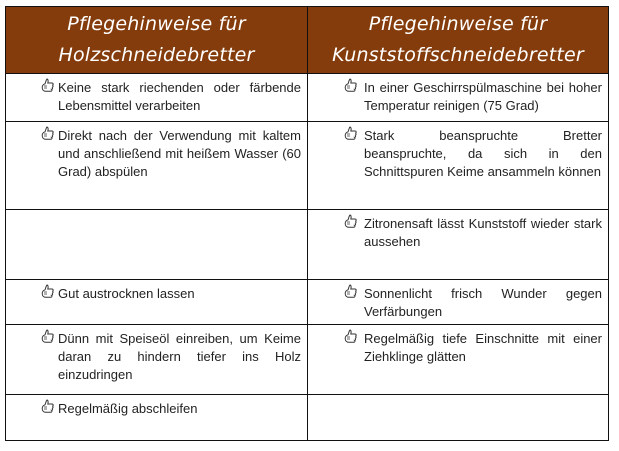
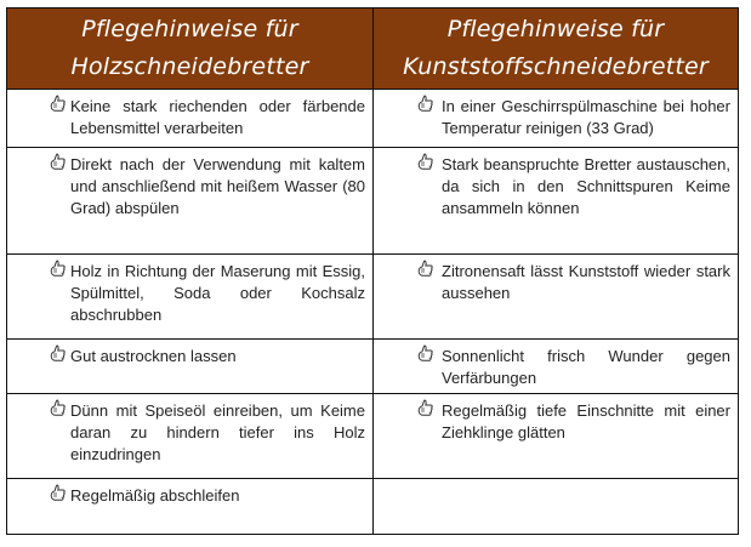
  Pflegehinweise für
  Holzschneidebretter
  Pflegehinweise für
  Kunststoffschneidebretter
  Keine stark riechenden oder färbende Lebensmittel verarbeiten
- In einer Geschirrspülmaschine bei hoher Temperatur reinigen (75 Grad)
+ In einer Geschirrspülmaschine bei hoher Temperatur reinigen (33 Grad)
- Direkt nach der Verwendung mit kaltem und anschließend mit heißem Wasser (60 Grad) abspülen
+ Direkt nach der Verwendung mit kaltem und anschließend mit heißem Wasser (80 Grad) abspülen
- Stark beanspruchte Bretter beanspruchte, da sich in den Schnittspuren Keime ansammeln können
+ Stark beanspruchte Bretter austauschen, da sich in den Schnittspuren Keime ansammeln können
+ Holz in Richtung der Maserung mit Essig, Spülmittel, Soda oder Kochsalz abschrubben
  Zitronensaft lässt Kunststoff wieder stark aussehen
  Gut austrocknen lassen
  Sonnenlicht frisch Wunder gegen Verfärbungen
  Dünn mit Speiseöl einreiben, um Keime daran zu hindern tiefer ins Holz einzudringen
  Regelmäßig tiefe Einschnitte mit einer Ziehklinge glätten
  Regelmäßig abschleifen
